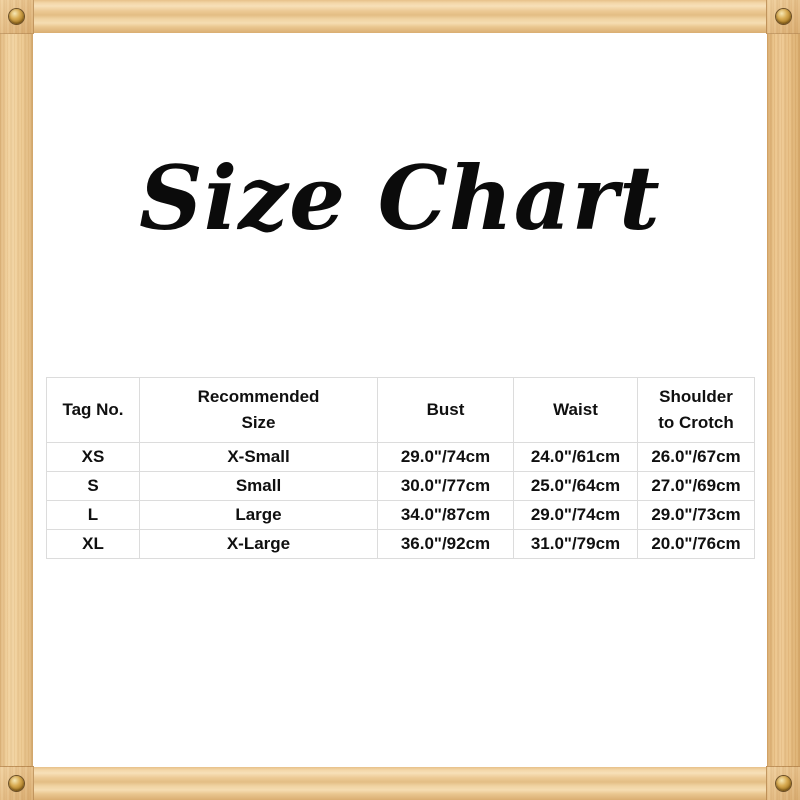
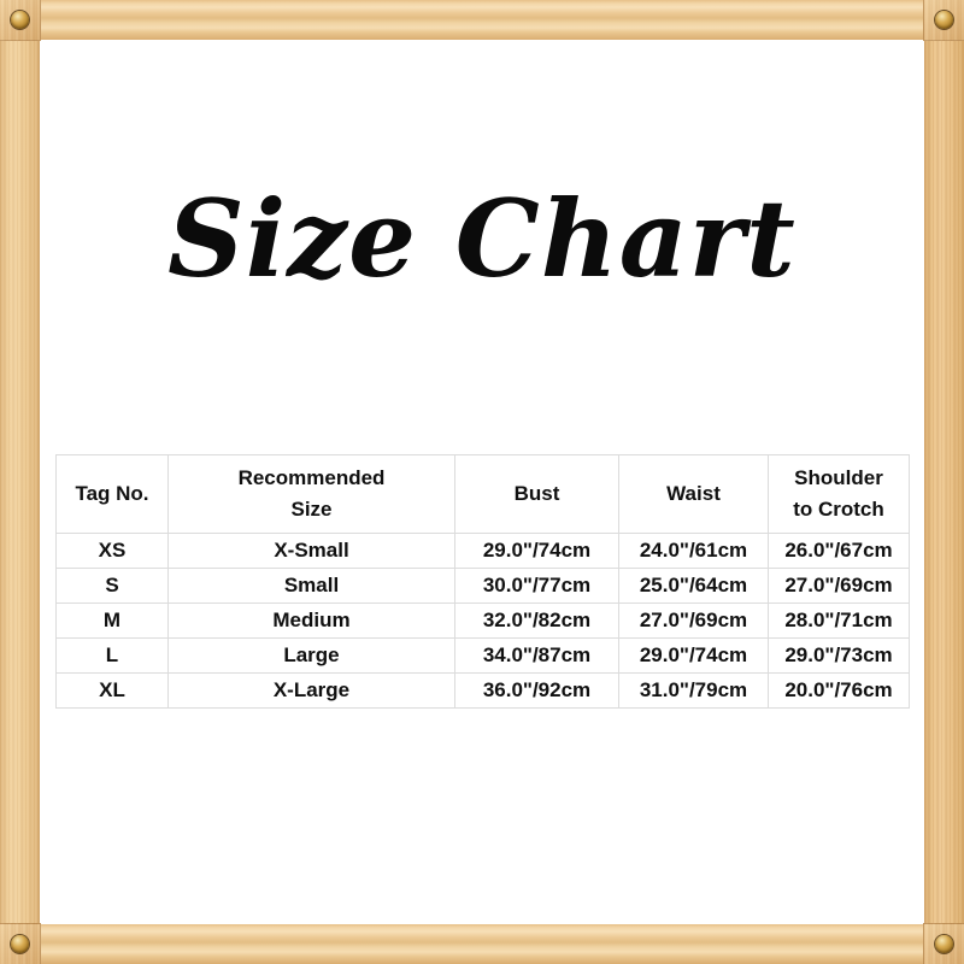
  Size Chart
  Tag No.	Recommended Size	Bust	Waist	Shoulder to Crotch
  XS	X-Small	29.0"/74cm	24.0"/61cm	26.0"/67cm
  S	Small	30.0"/77cm	25.0"/64cm	27.0"/69cm
+ M	Medium	32.0"/82cm	27.0"/69cm	28.0"/71cm
  L	Large	34.0"/87cm	29.0"/74cm	29.0"/73cm
  XL	X-Large	36.0"/92cm	31.0"/79cm	20.0"/76cm
